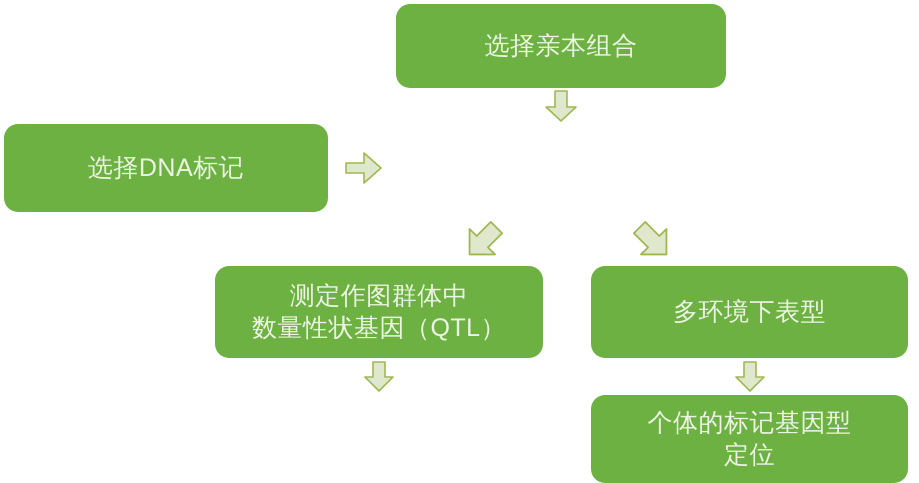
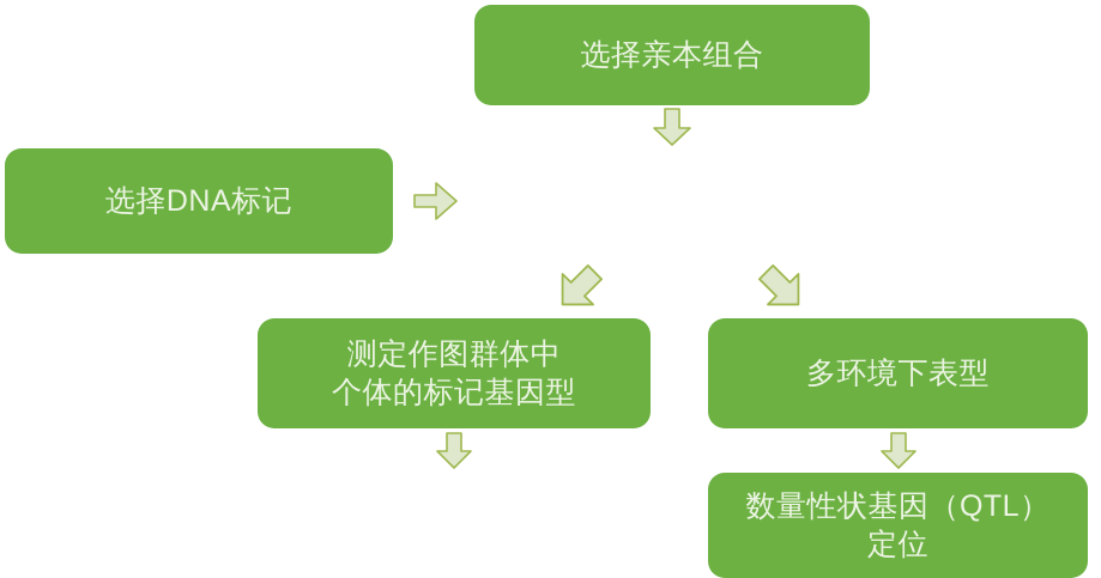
  选择亲本组合
  选择DNA标记
  测定作图群体中
- 数量性状基因（QTL）
+ 个体的标记基因型
  多环境下表型
- 个体的标记基因型
+ 数量性状基因（QTL）
  定位
